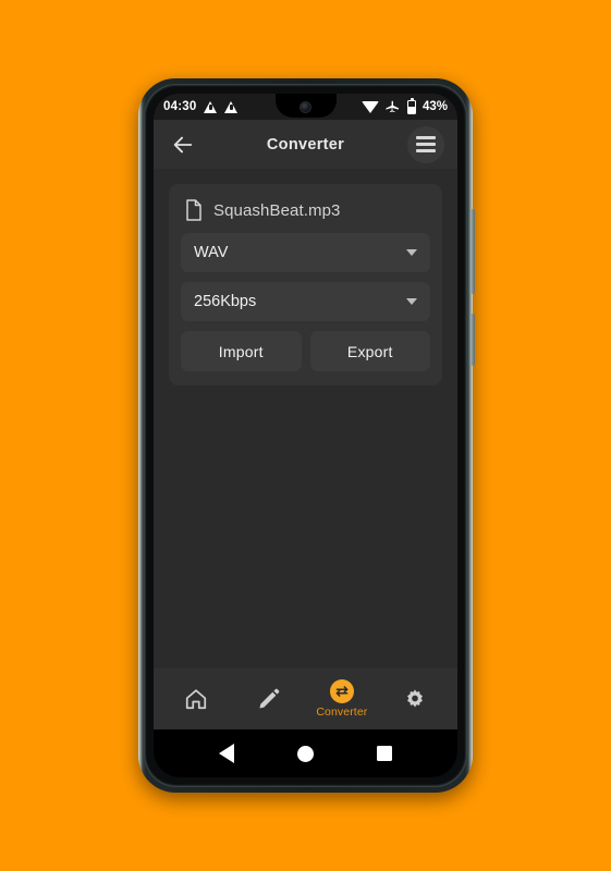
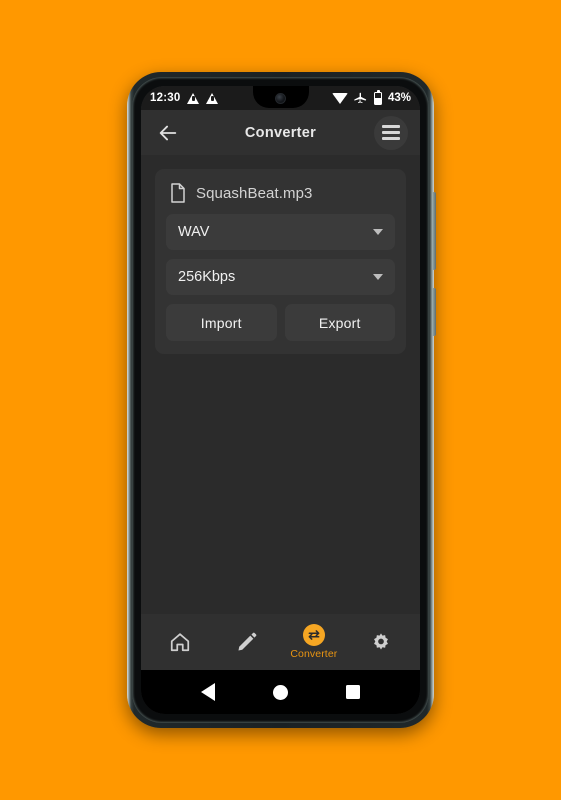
- 04:30
+ 12:30
  43%
  Converter
  SquashBeat.mp3
  WAV
  256Kbps
  Import
  Export
  Converter
